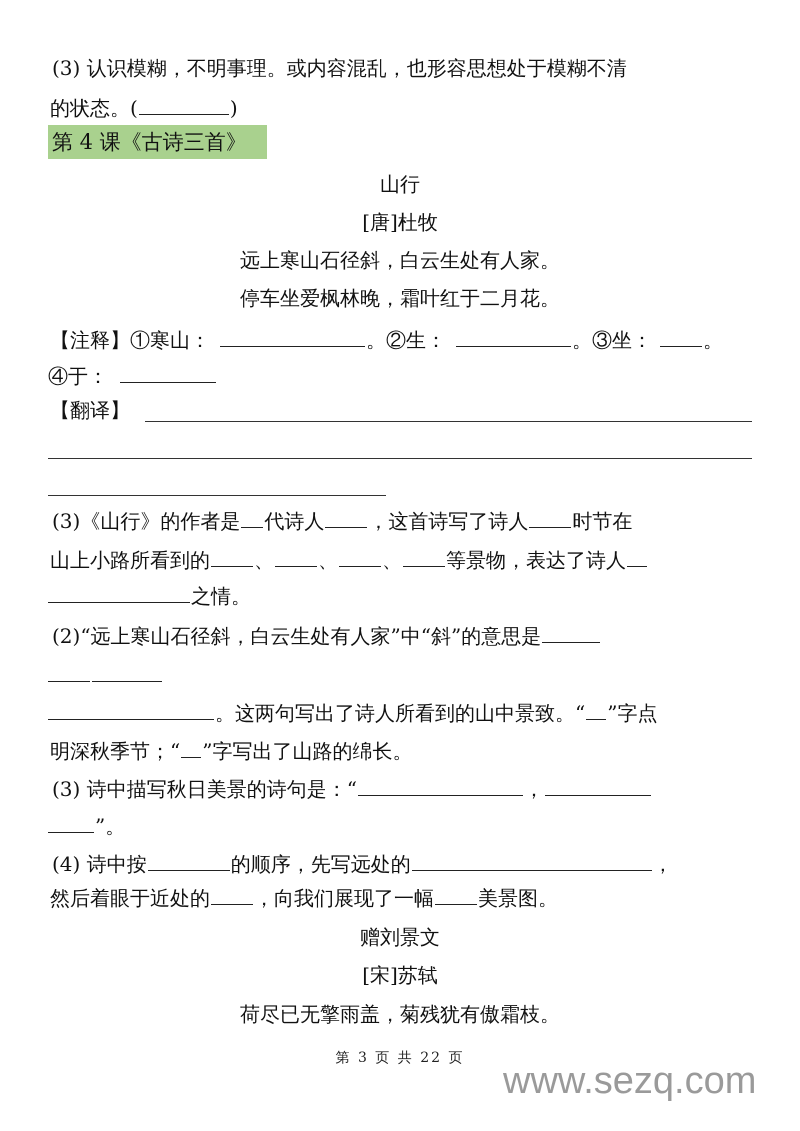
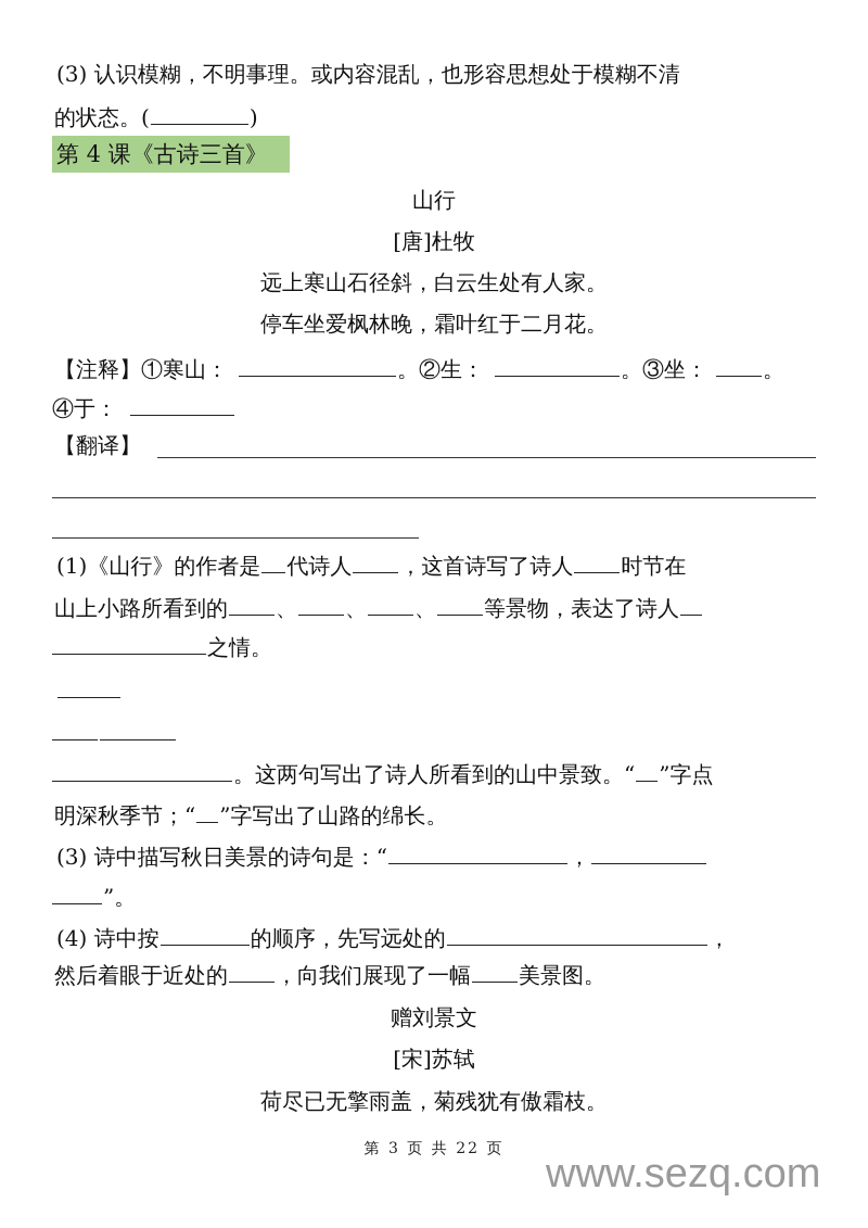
  (3) 认识模糊，不明事理。或内容混乱，也形容思想处于模糊不清
  的状态。( )
  第 4 课《古诗三首》
  山行
  [唐]杜牧
  远上寒山石径斜，白云生处有人家。
  停车坐爱枫林晚，霜叶红于二月花。
  【注释】①寒山： 。②生： 。③坐： 。
  ④于：
  【翻译】
- (3)《山行》的作者是 代诗人 ，这首诗写了诗人 时节在
+ (1)《山行》的作者是 代诗人 ，这首诗写了诗人 时节在
  山上小路所看到的 、 、 、 等景物，表达了诗人
  之情。
- (2)“远上寒山石径斜，白云生处有人家”中“斜”的意思是
  。这两句写出了诗人所看到的山中景致。“ ”字点
  明深秋季节；“ ”字写出了山路的绵长。
  (3) 诗中描写秋日美景的诗句是：“ ，
  ”。
  (4) 诗中按 的顺序，先写远处的 ，
  然后着眼于近处的 ，向我们展现了一幅 美景图。
  赠刘景文
  [宋]苏轼
  荷尽已无擎雨盖，菊残犹有傲霜枝。
  第 3 页 共 22 页
  www.sezq.com
